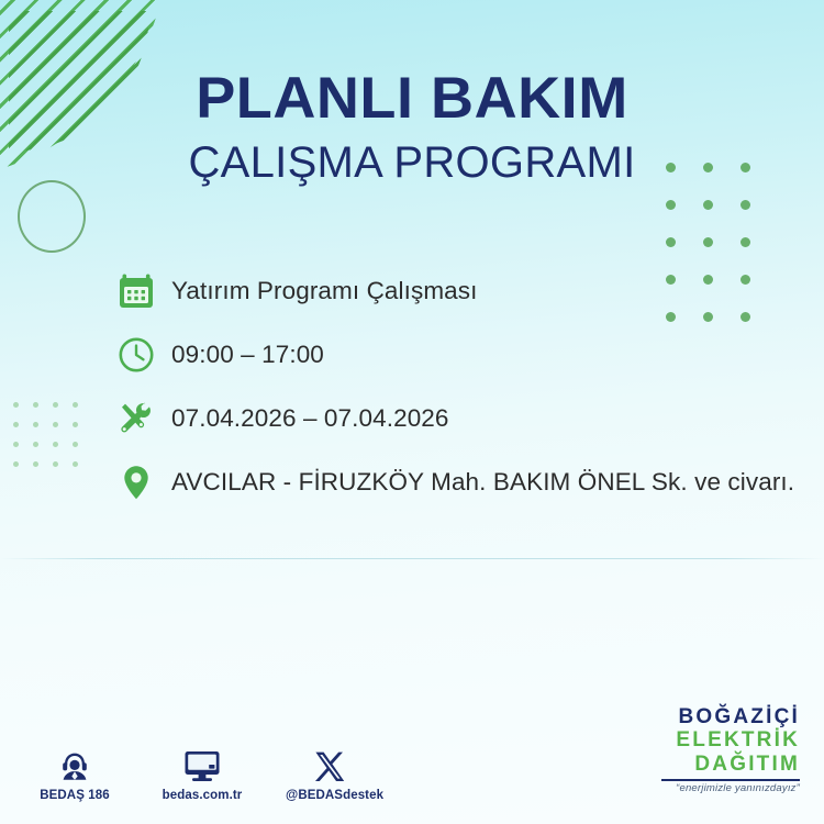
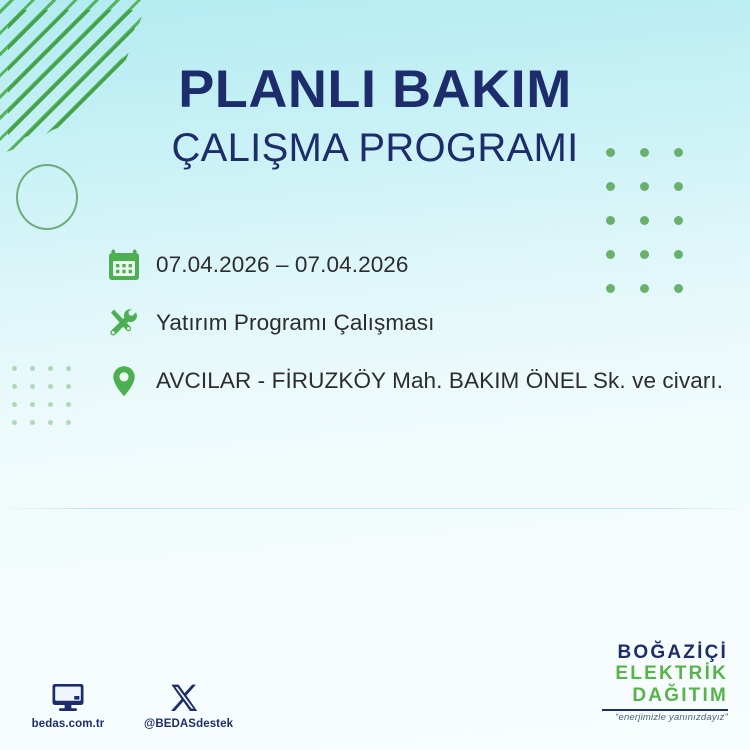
  PLANLI BAKIM
  ÇALIŞMA PROGRAMI
- Yatırım Programı Çalışması
+ 07.04.2026 – 07.04.2026
- 09:00 – 17:00
- 07.04.2026 – 07.04.2026
+ Yatırım Programı Çalışması
  AVCILAR - FİRUZKÖY Mah. BAKIM ÖNEL Sk. ve civarı.
- BEDAŞ 186
  bedas.com.tr
  @BEDASdestek
  BOĞAZİÇİ
  ELEKTRİK
  DAĞITIM
  “enerjimizle yanınızdayız”
